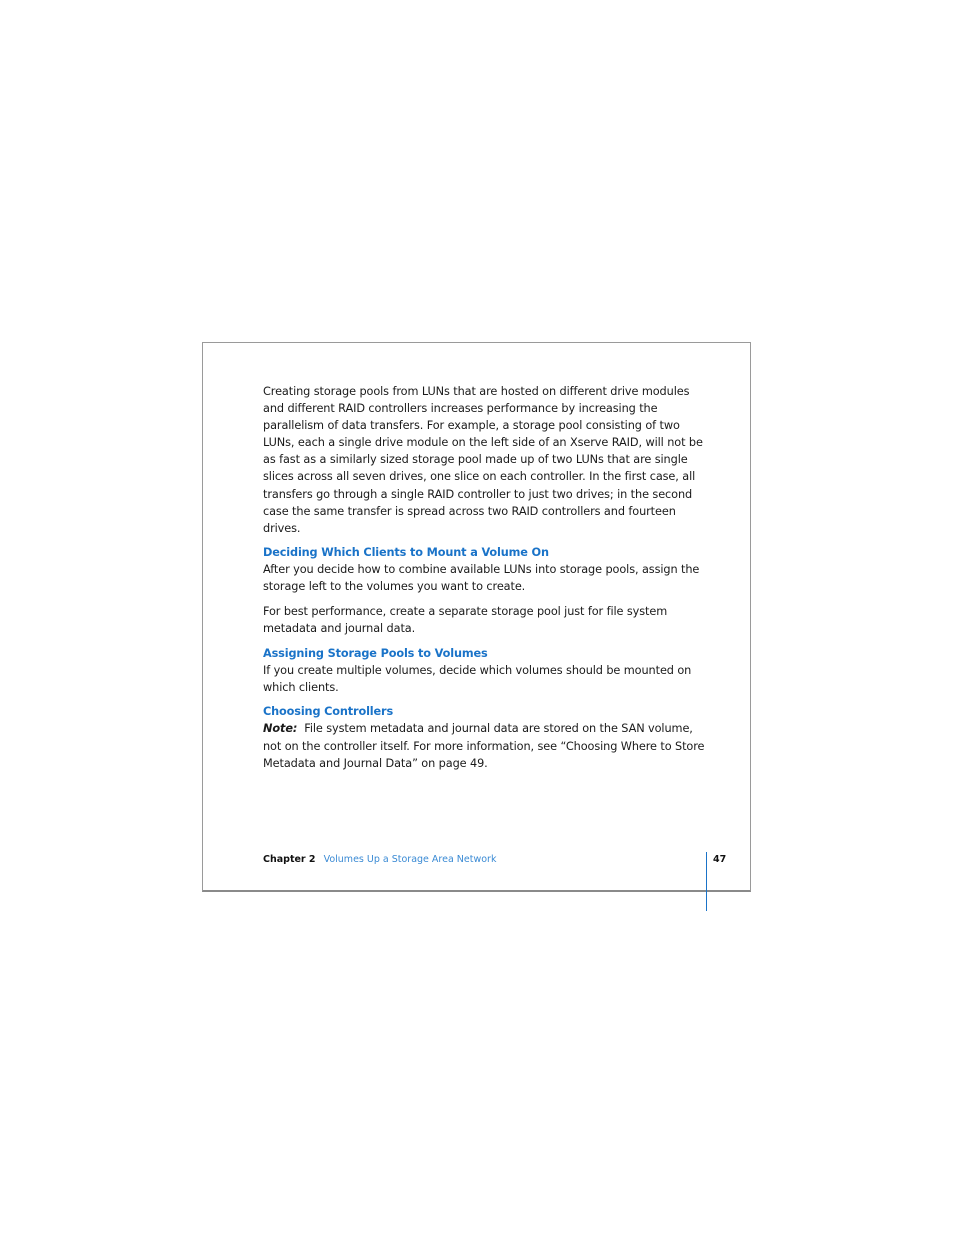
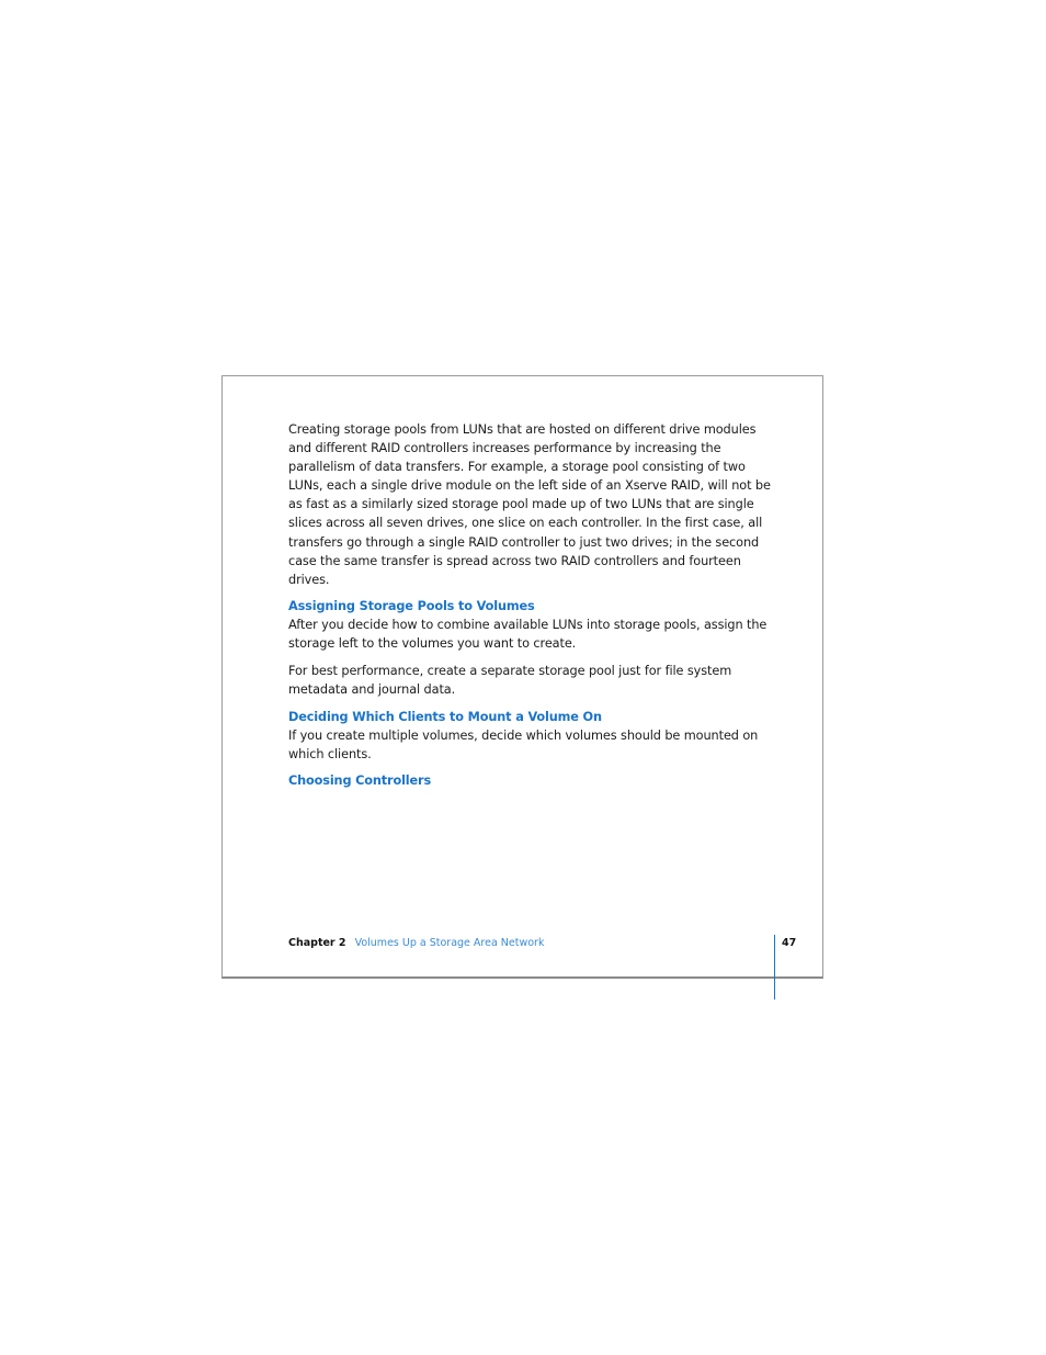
  Creating storage pools from LUNs that are hosted on different drive modules and different RAID controllers increases performance by increasing the parallelism of data transfers. For example, a storage pool consisting of two LUNs, each a single drive module on the left side of an Xserve RAID, will not be as fast as a similarly sized storage pool made up of two LUNs that are single slices across all seven drives, one slice on each controller. In the first case, all transfers go through a single RAID controller to just two drives; in the second case the same transfer is spread across two RAID controllers and fourteen drives.
- Deciding Which Clients to Mount a Volume On
+ Assigning Storage Pools to Volumes
  After you decide how to combine available LUNs into storage pools, assign the storage left to the volumes you want to create.
  For best performance, create a separate storage pool just for file system metadata and journal data.
- Assigning Storage Pools to Volumes
+ Deciding Which Clients to Mount a Volume On
  If you create multiple volumes, decide which volumes should be mounted on which clients.
  Choosing Controllers
- Note: File system metadata and journal data are stored on the SAN volume, not on the controller itself. For more information, see “Choosing Where to Store Metadata and Journal Data” on page 49.
  Chapter 2 Volumes Up a Storage Area Network
  47
